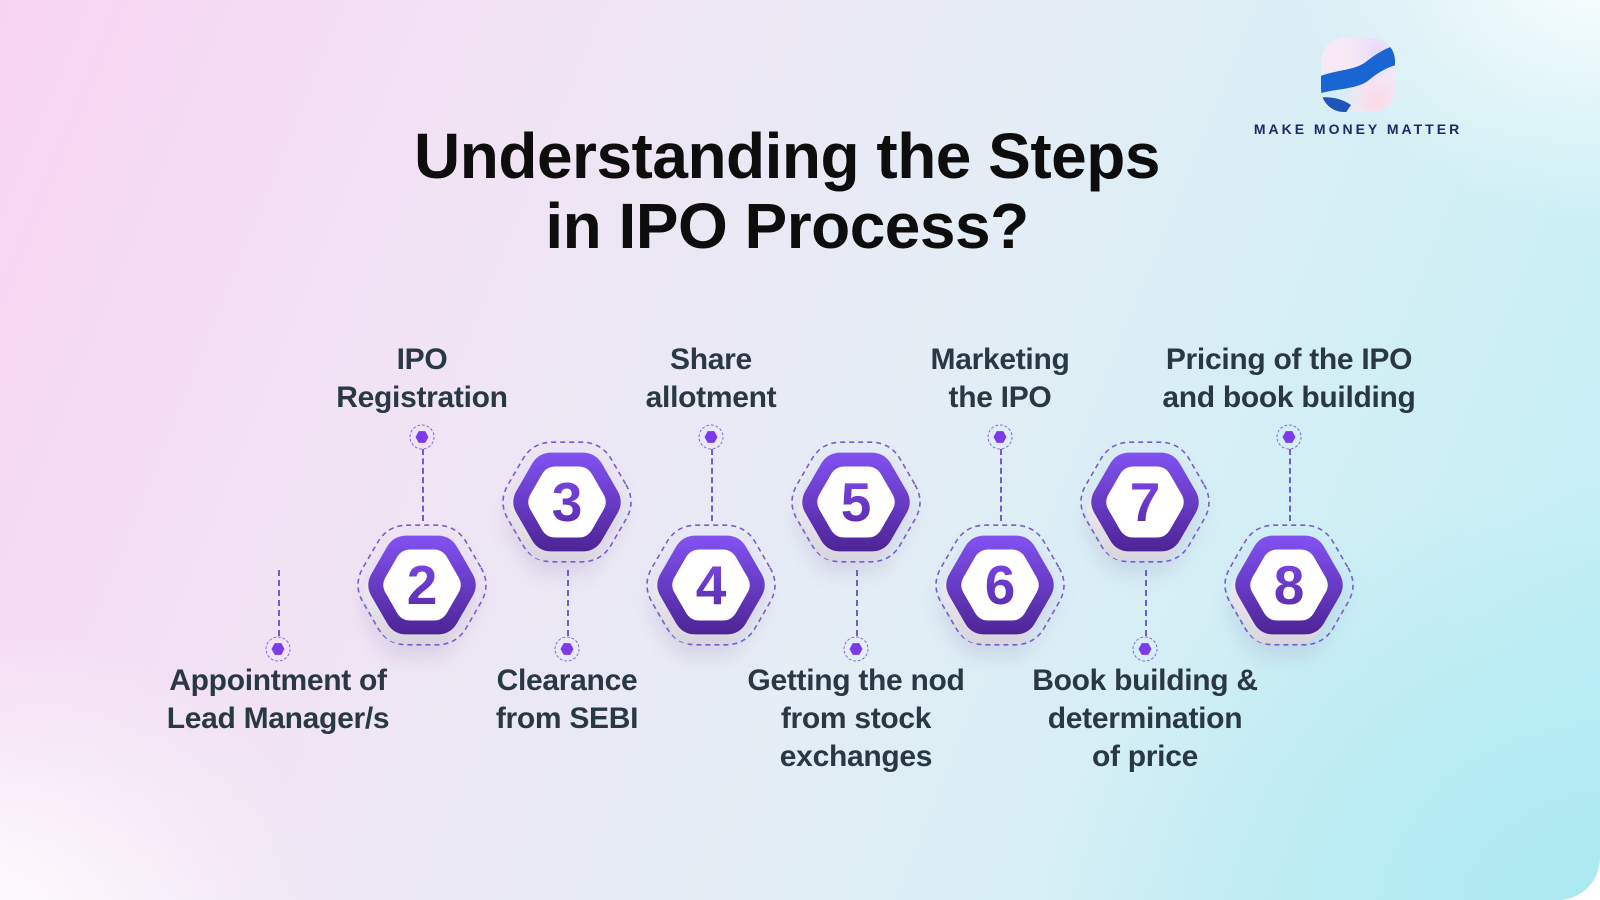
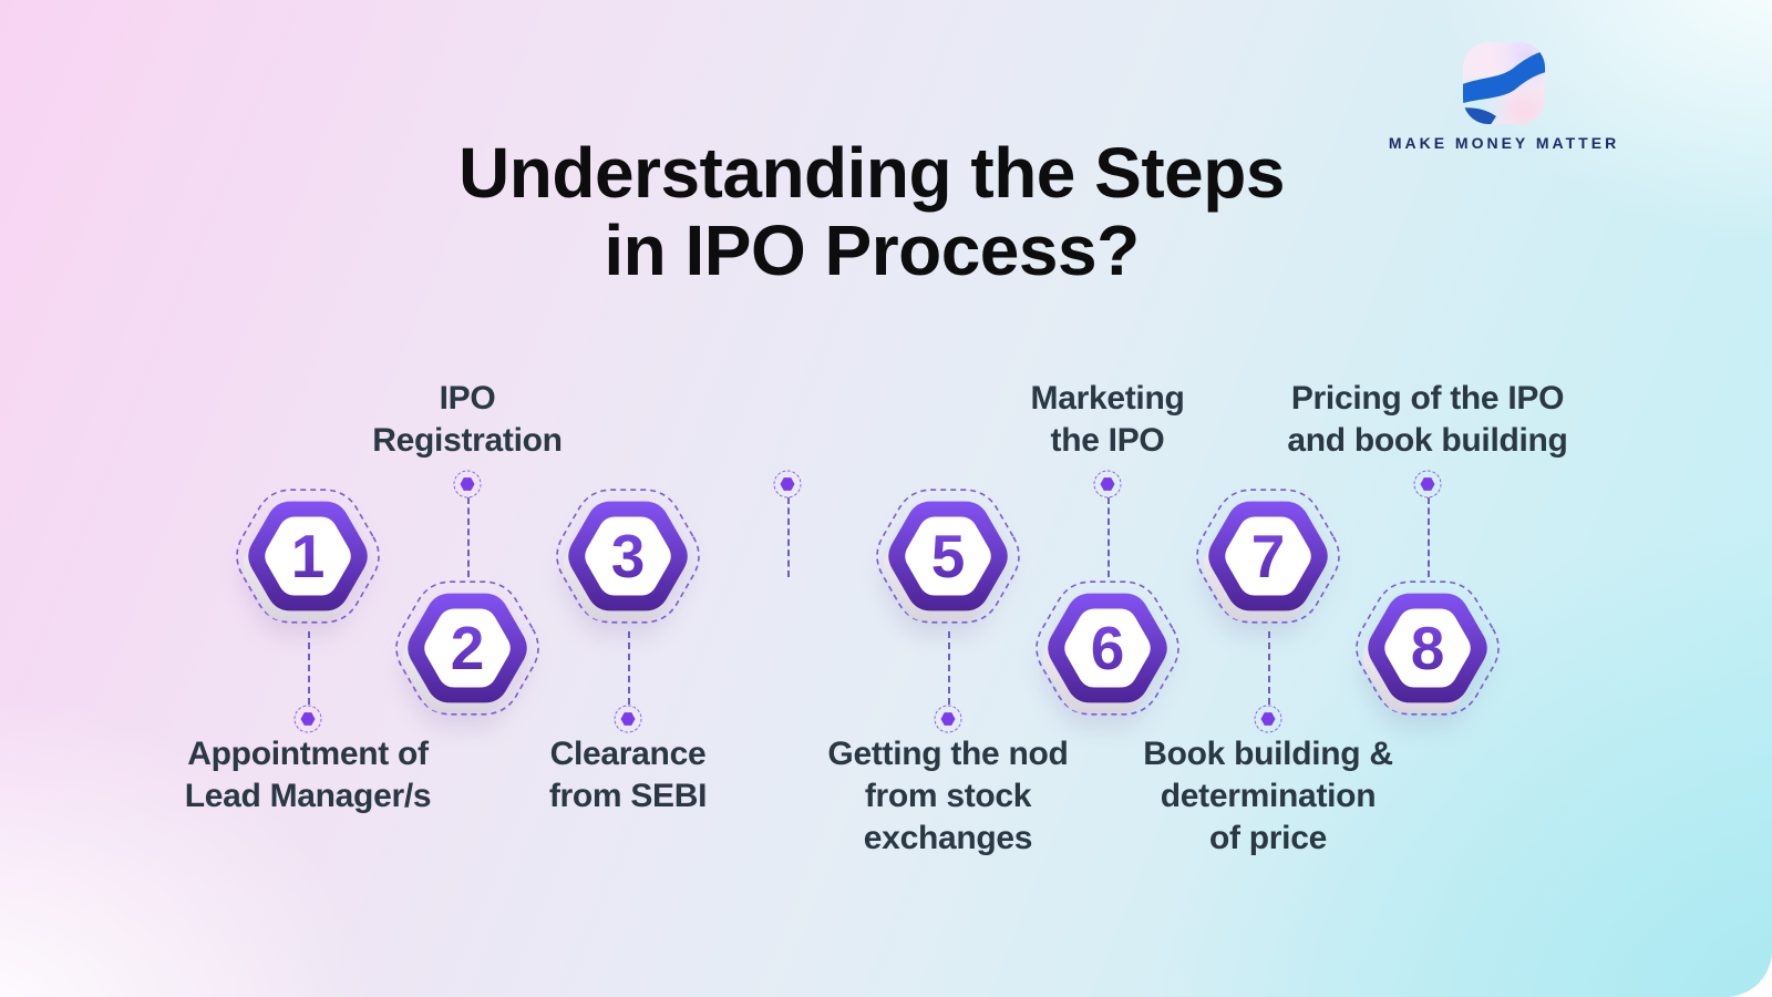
  MAKE MONEY MATTER
  Understanding the Steps
  in IPO Process?
+ 1
  Appointment of
  Lead Manager/s
  2
  IPO
  Registration
  3
  Clearance
  from SEBI
- 4
- Share
- allotment
  5
  Getting the nod
  from stock
  exchanges
  6
  Marketing
  the IPO
  7
  Book building &
  determination
  of price
  8
  Pricing of the IPO
  and book building
